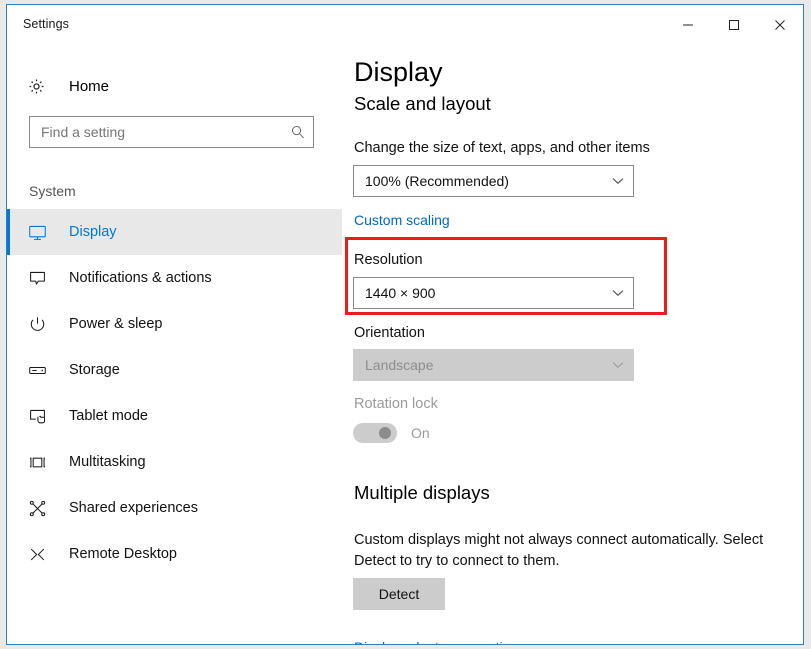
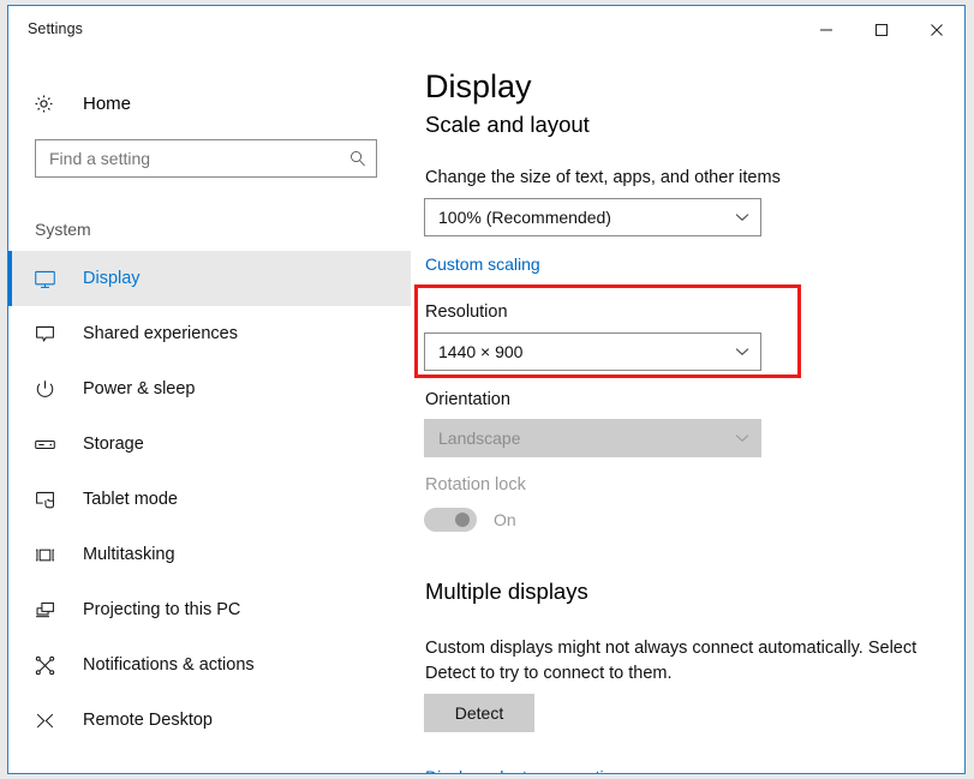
  Settings
  Home
  Find a setting
  System
  Display
- Notifications & actions
+ Shared experiences
  Power & sleep
  Storage
  Tablet mode
  Multitasking
+ Projecting to this PC
- Shared experiences
+ Notifications & actions
  Remote Desktop
  Scale and layout
  Display
  Change the size of text, apps, and other items
  100% (Recommended)
  Custom scaling
  Resolution
  1440 × 900
  Orientation
  Landscape
  Rotation lock
  On
  Multiple displays
  Custom displays might not always connect automatically. Select Detect to try to connect to them.
  Detect
